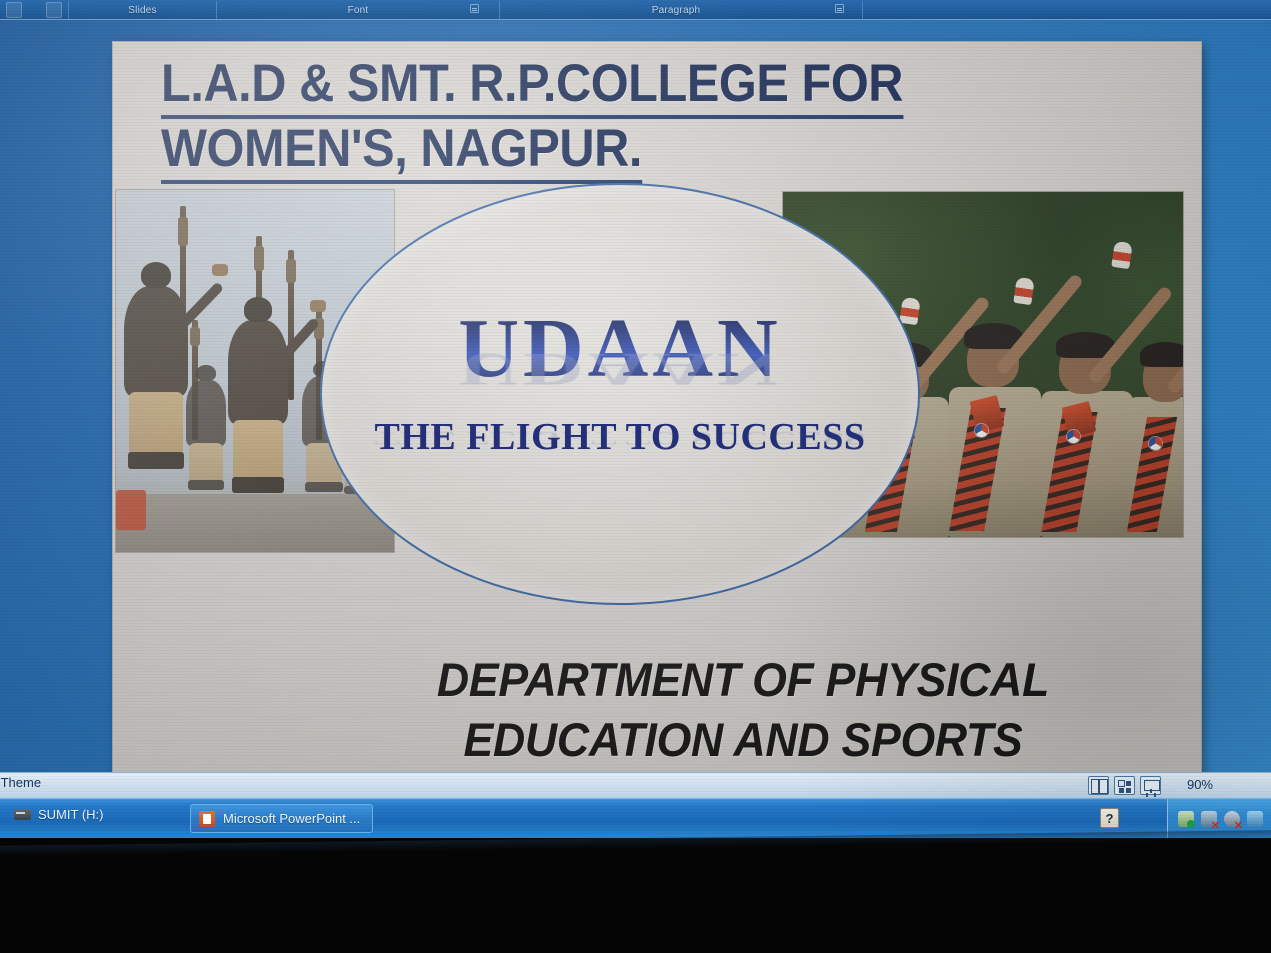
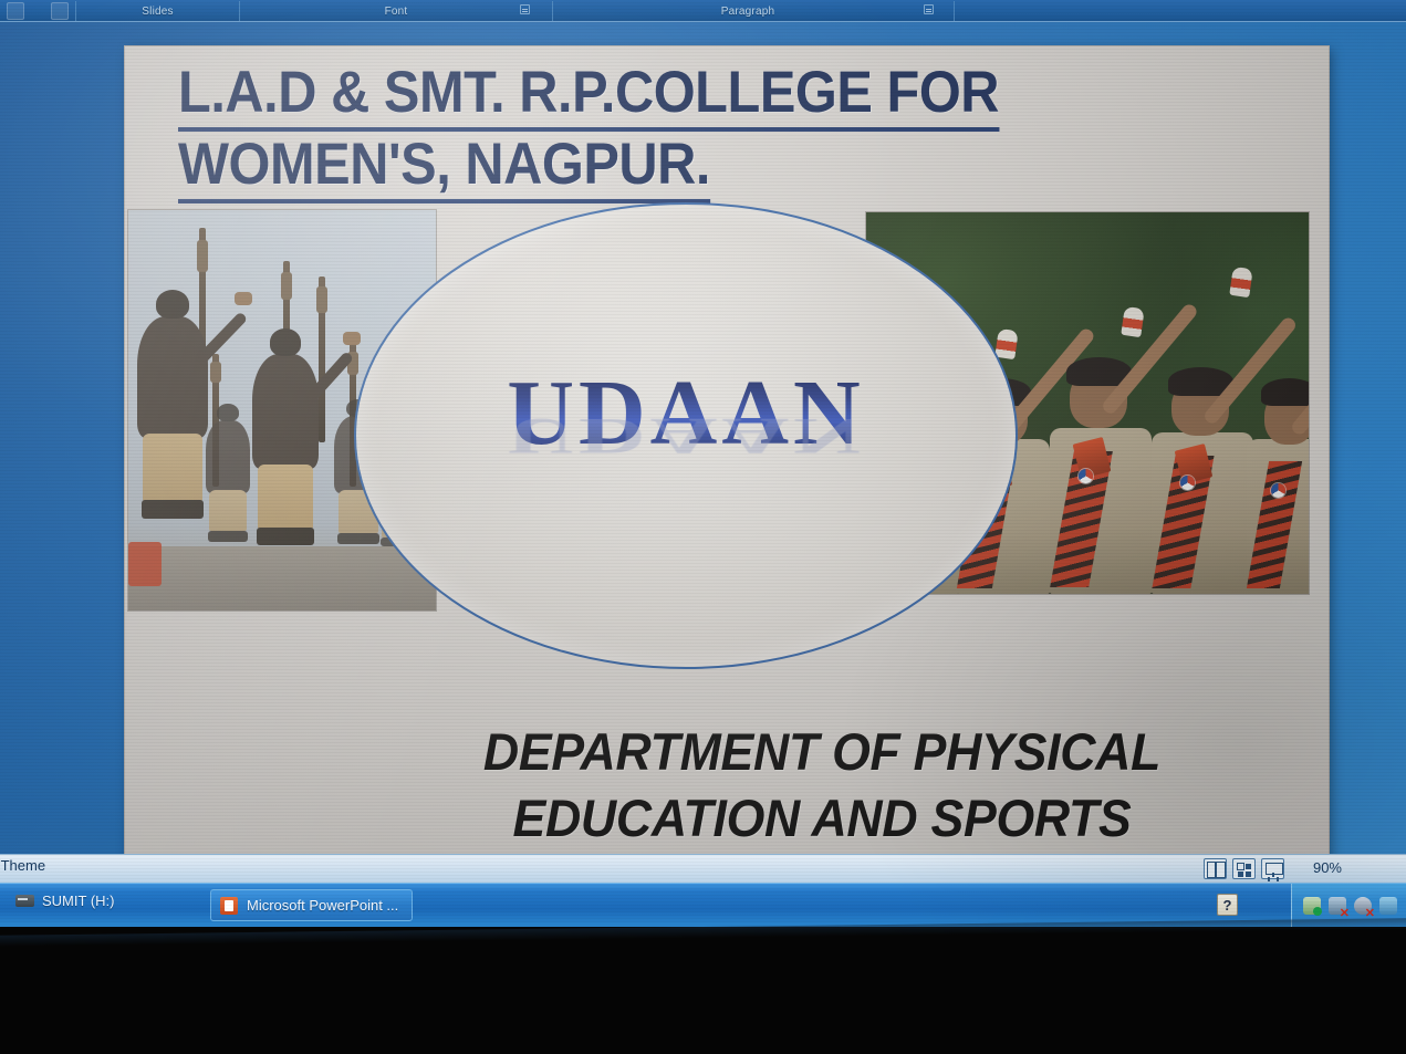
- THE FLIGHT TO SUCCESS
